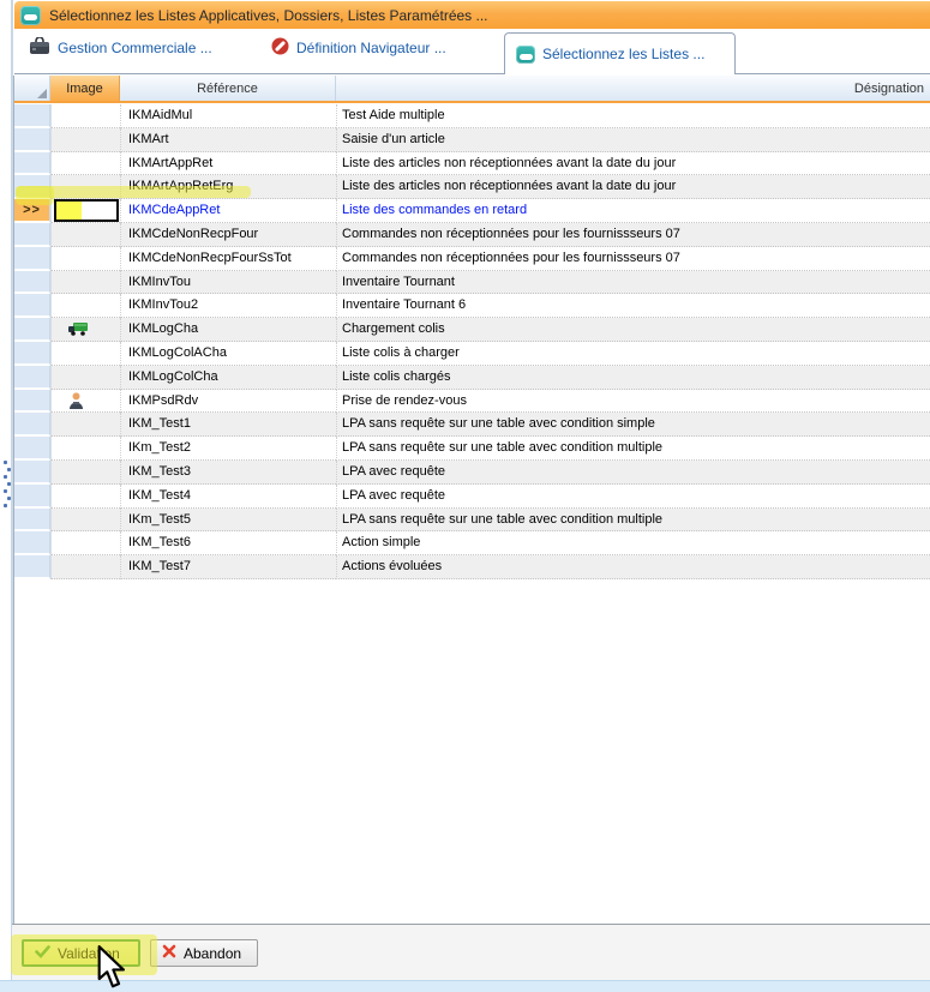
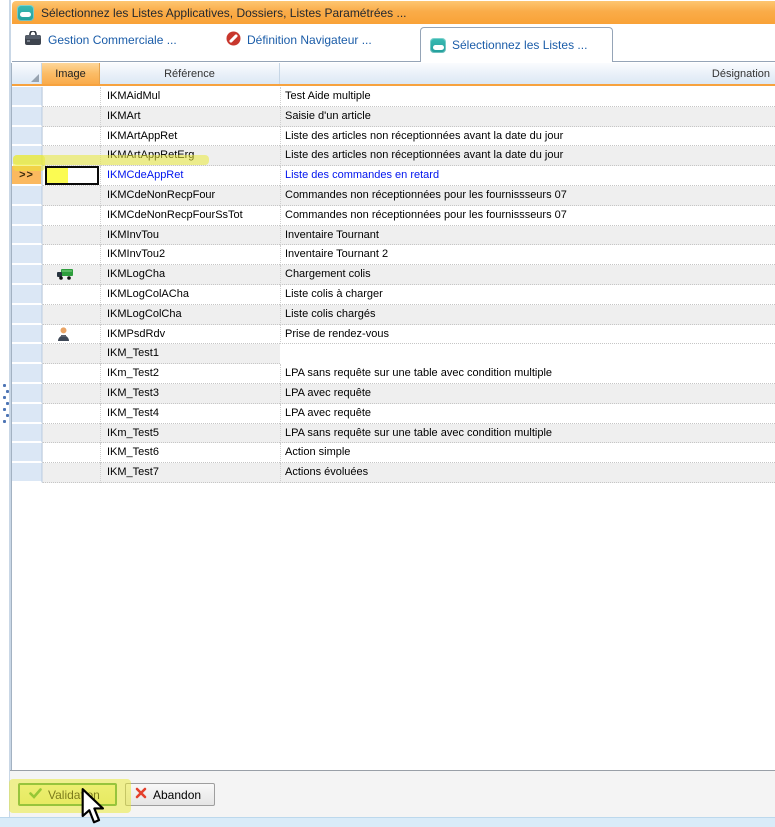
  Sélectionnez les Listes Applicatives, Dossiers, Listes Paramétrées ...
  Gestion Commerciale ...
  Définition Navigateur ...
  Sélectionnez les Listes ...
  Image
  Référence
  Désignation
  IKMAidMul
  Test Aide multiple
  IKMArt
  Saisie d'un article
  IKMArtAppRet
  Liste des articles non réceptionnées avant la date du jour
  IKMArtAppRetErg
  Liste des articles non réceptionnées avant la date du jour
  >>
  IKMCdeAppRet
  Liste des commandes en retard
  IKMCdeNonRecpFour
  Commandes non réceptionnées pour les fournissseurs 07
  IKMCdeNonRecpFourSsTot
  Commandes non réceptionnées pour les fournissseurs 07
  IKMInvTou
  Inventaire Tournant
  IKMInvTou2
- Inventaire Tournant 6
+ Inventaire Tournant 2
  IKMLogCha
  Chargement colis
  IKMLogColACha
  Liste colis à charger
  IKMLogColCha
  Liste colis chargés
  IKMPsdRdv
  Prise de rendez-vous
  IKM_Test1
- LPA sans requête sur une table avec condition simple
  IKm_Test2
  LPA sans requête sur une table avec condition multiple
  IKM_Test3
  LPA avec requête
  IKM_Test4
  LPA avec requête
  IKm_Test5
  LPA sans requête sur une table avec condition multiple
  IKM_Test6
  Action simple
  IKM_Test7
  Actions évoluées
  Validan
  Abandon
